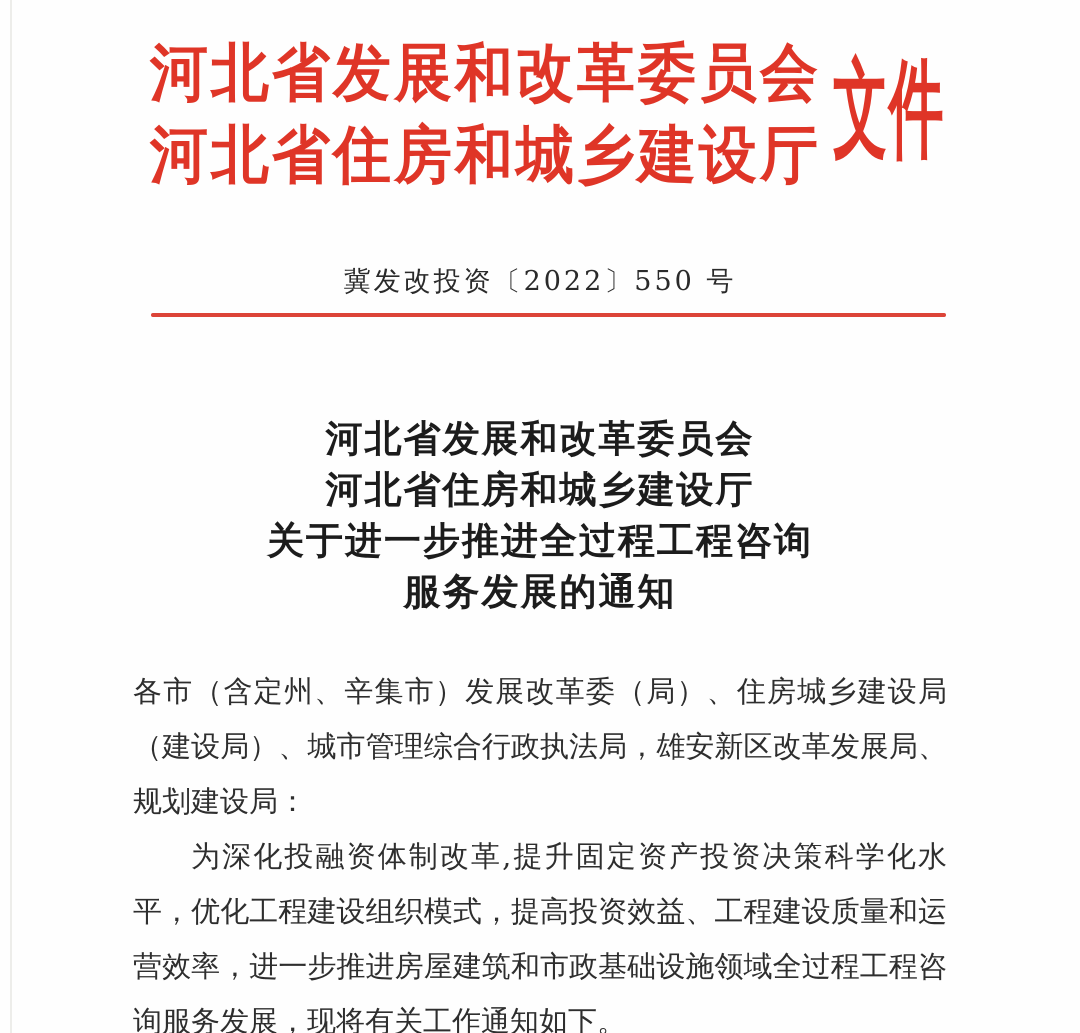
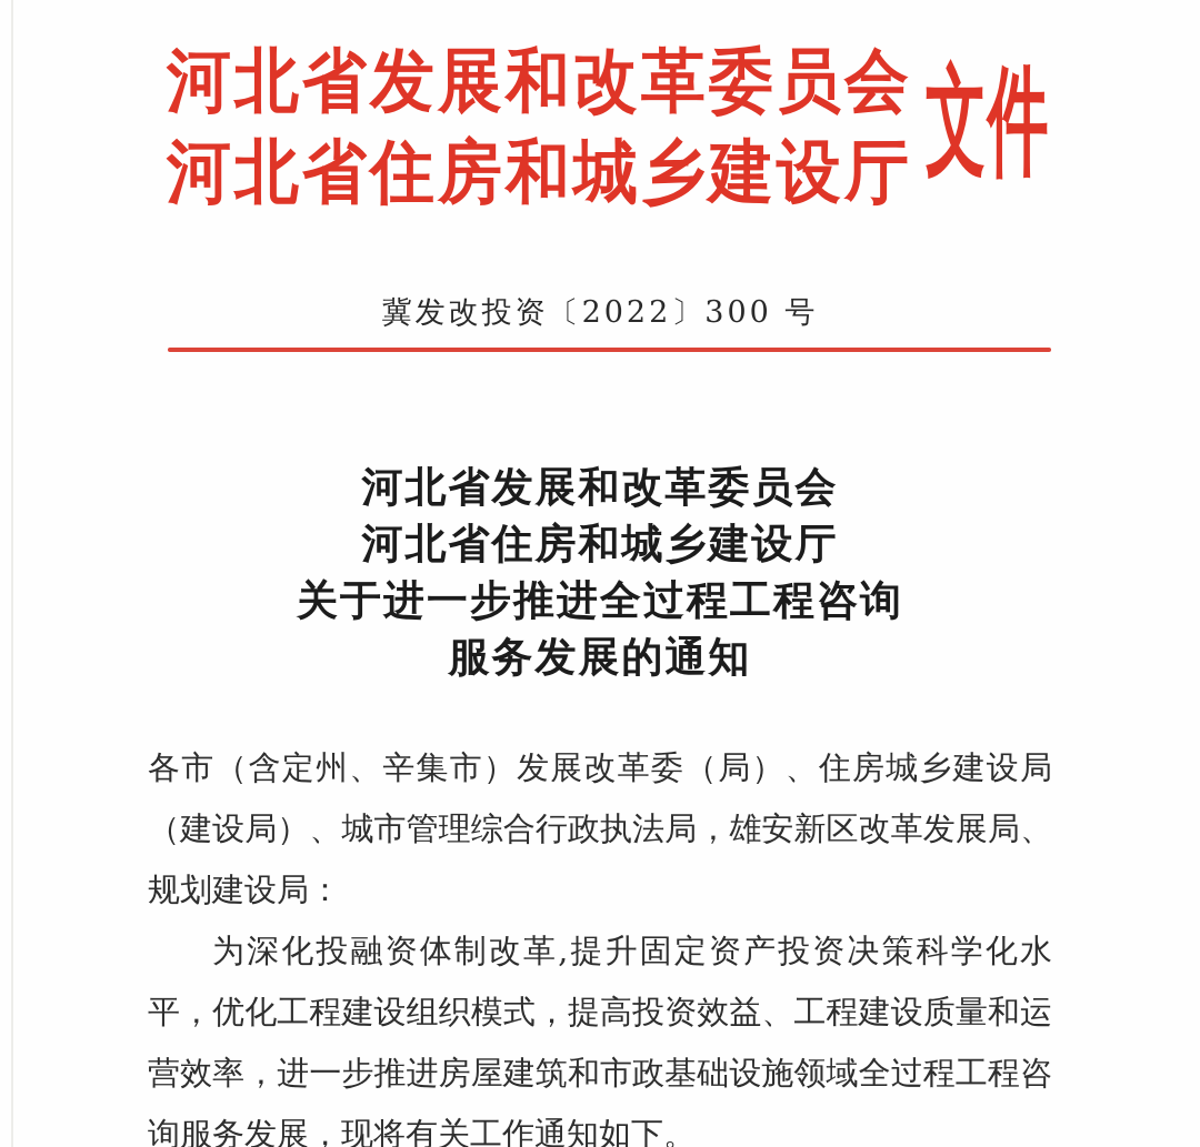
  河北省发展和改革委员会
  河北省住房和城乡建设厅
  文件
- 冀发改投资〔2022〕550 号
+ 冀发改投资〔2022〕300 号
  河北省发展和改革委员会
  河北省住房和城乡建设厅
  关于进一步推进全过程工程咨询
  服务发展的通知
  各市（含定州、辛集市）发展改革委（局）、住房城乡建设局（建设局）、城市管理综合行政执法局，雄安新区改革发展局、规划建设局：
  为深化投融资体制改革,提升固定资产投资决策科学化水平，优化工程建设组织模式，提高投资效益、工程建设质量和运营效率，进一步推进房屋建筑和市政基础设施领域全过程工程咨询服务发展，现将有关工作通知如下。
